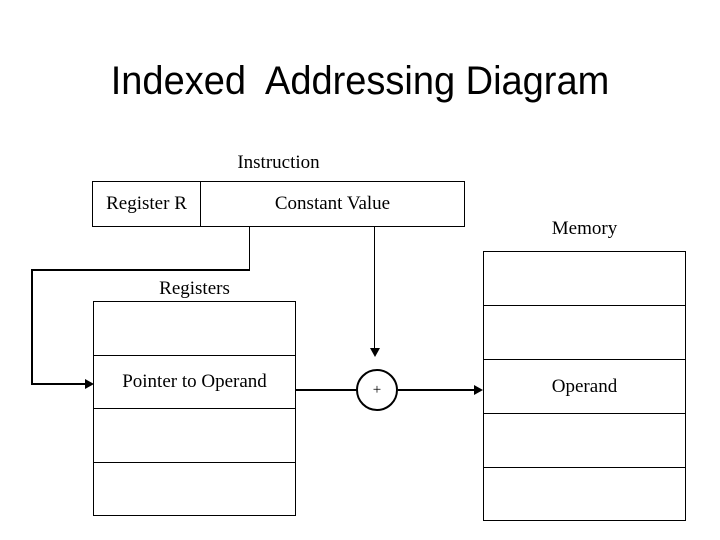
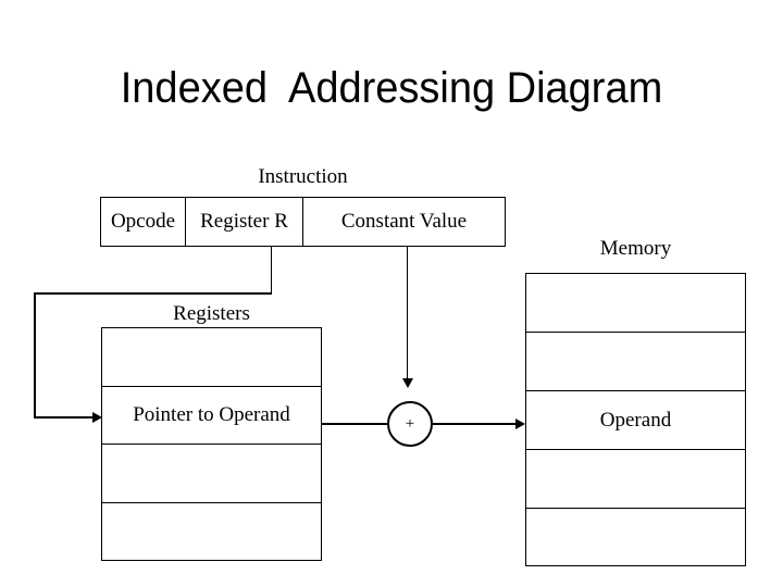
  Indexed Addressing Diagram
  Instruction
+ Opcode
  Register R
  Constant Value
  Registers
  Pointer to Operand
  Memory
  Operand
  +
